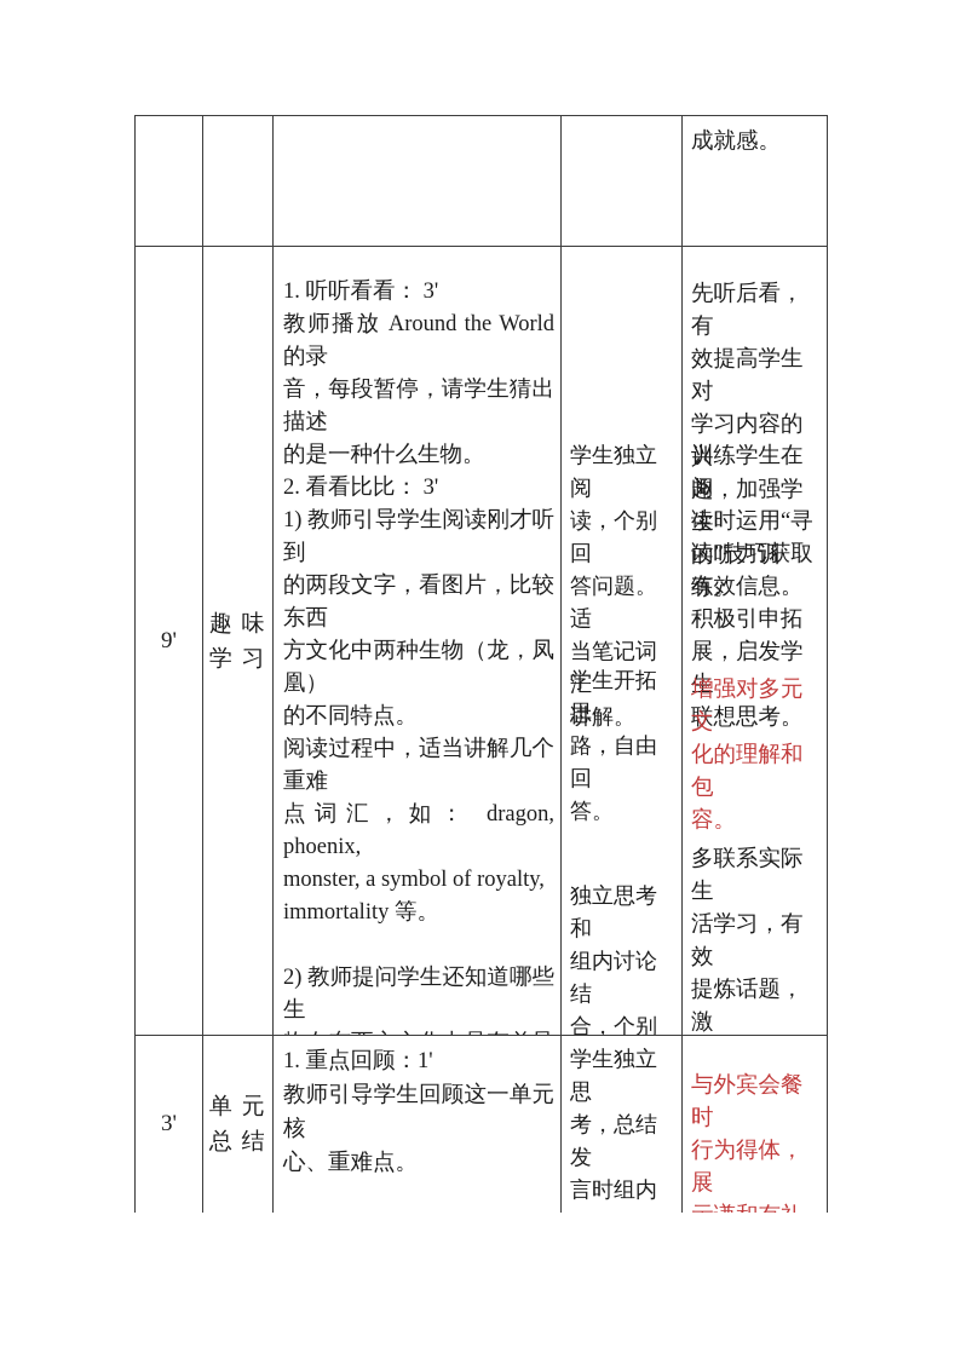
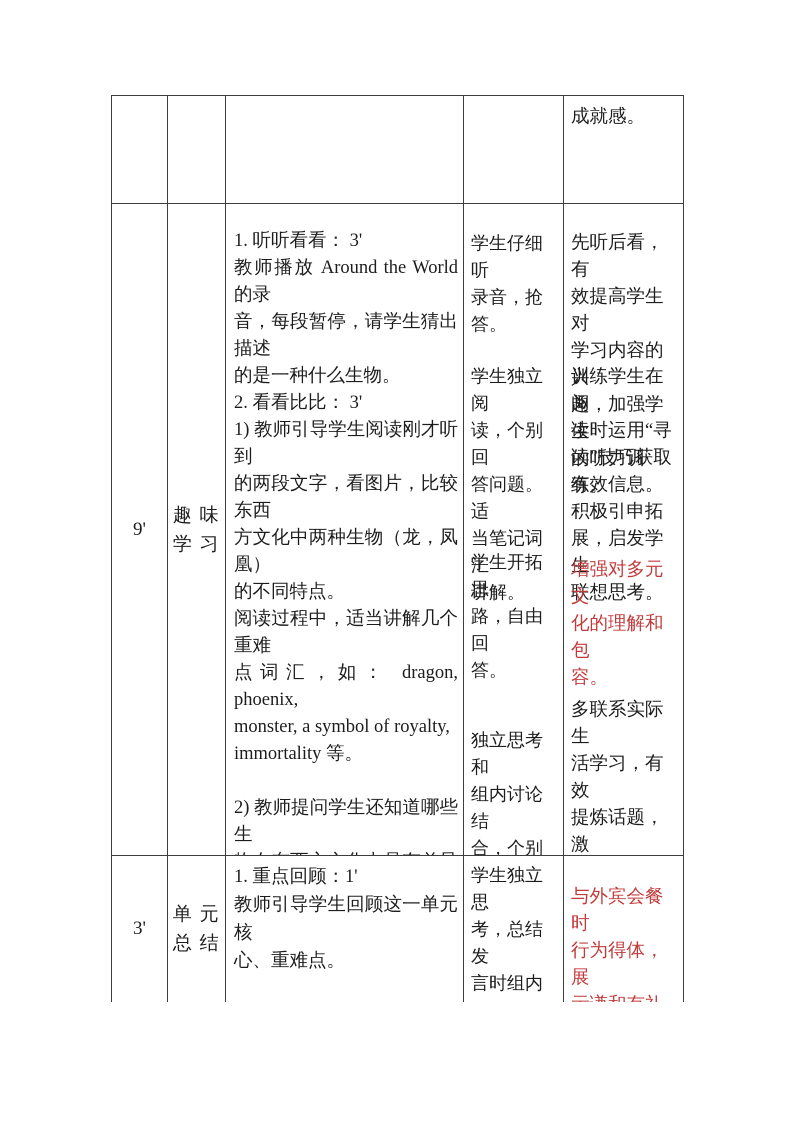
  成就感。
  9'
  趣 味
  学 习
  1. 听听看看： 3'
  教师播放 Around the World 的录
  音，每段暂停，请学生猜出描述
  的是一种什么生物。
  2. 看看比比： 3'
  1) 教师引导学生阅读刚才听到
  的两段文字，看图片，比较东西
  方文化中两种生物（龙，凤凰）
  的不同特点。
  阅读过程中，适当讲解几个重难
  点词汇，如： dragon, phoenix,
  monster, a symbol of royalty,
  immortality 等。
  2) 教师提问学生还知道哪些生
+ 学生仔细听
+ 录音，抢答。
  学生独立阅
  读，个别回
  答问题。适
  当笔记词汇
  讲解。
  学生开拓思
  路，自由回
  答。
  独立思考和
  组内讨论结
  合，个别
  先听后看，有
  效提高学生对
  学习内容的兴
  趣，加强学生
  的听力训练。
  训练学生在阅
  读时运用“寻
  读”技巧获取
  有效信息。
  积极引申拓
  展，启发学生
  联想思考。
  增强对多元文
  化的理解和包
  容。
  多联系实际生
  活学习，有效
  提炼话题，激
  3'
  单 元
  总 结
  1. 重点回顾：1'
  教师引导学生回顾这一单元核
  心、重难点。
  学生独立思
  考，总结发
  言时组内
  与外宾会餐时
  行为得体，展
